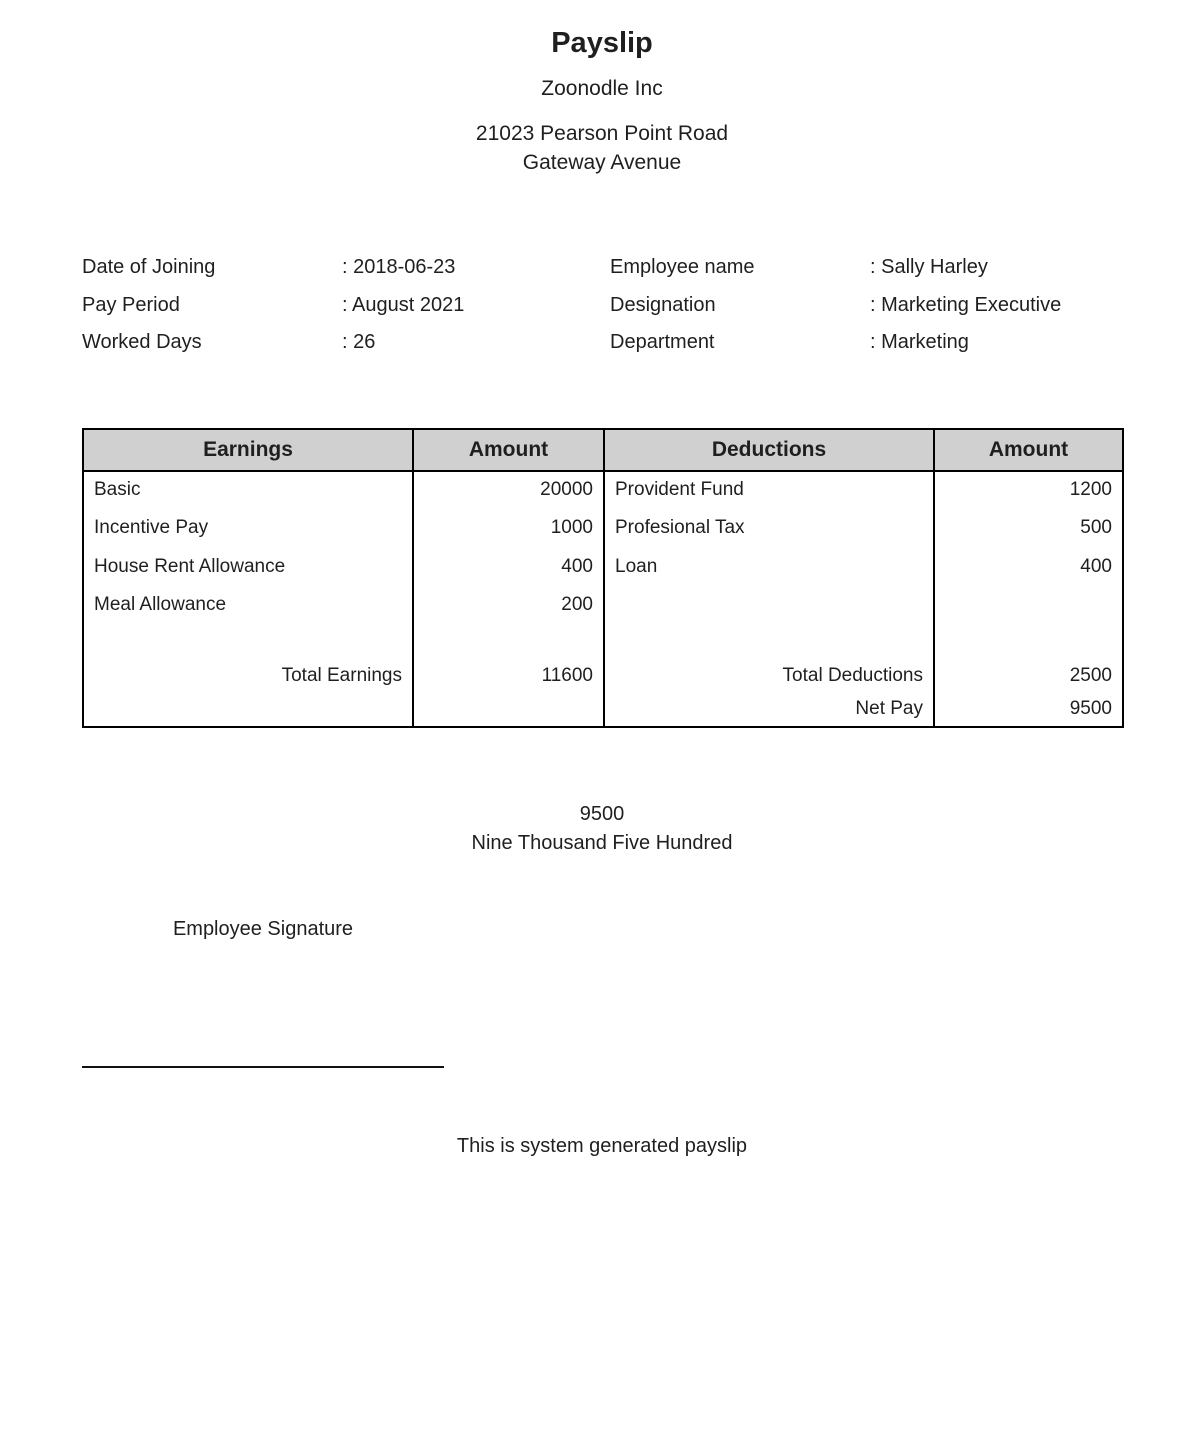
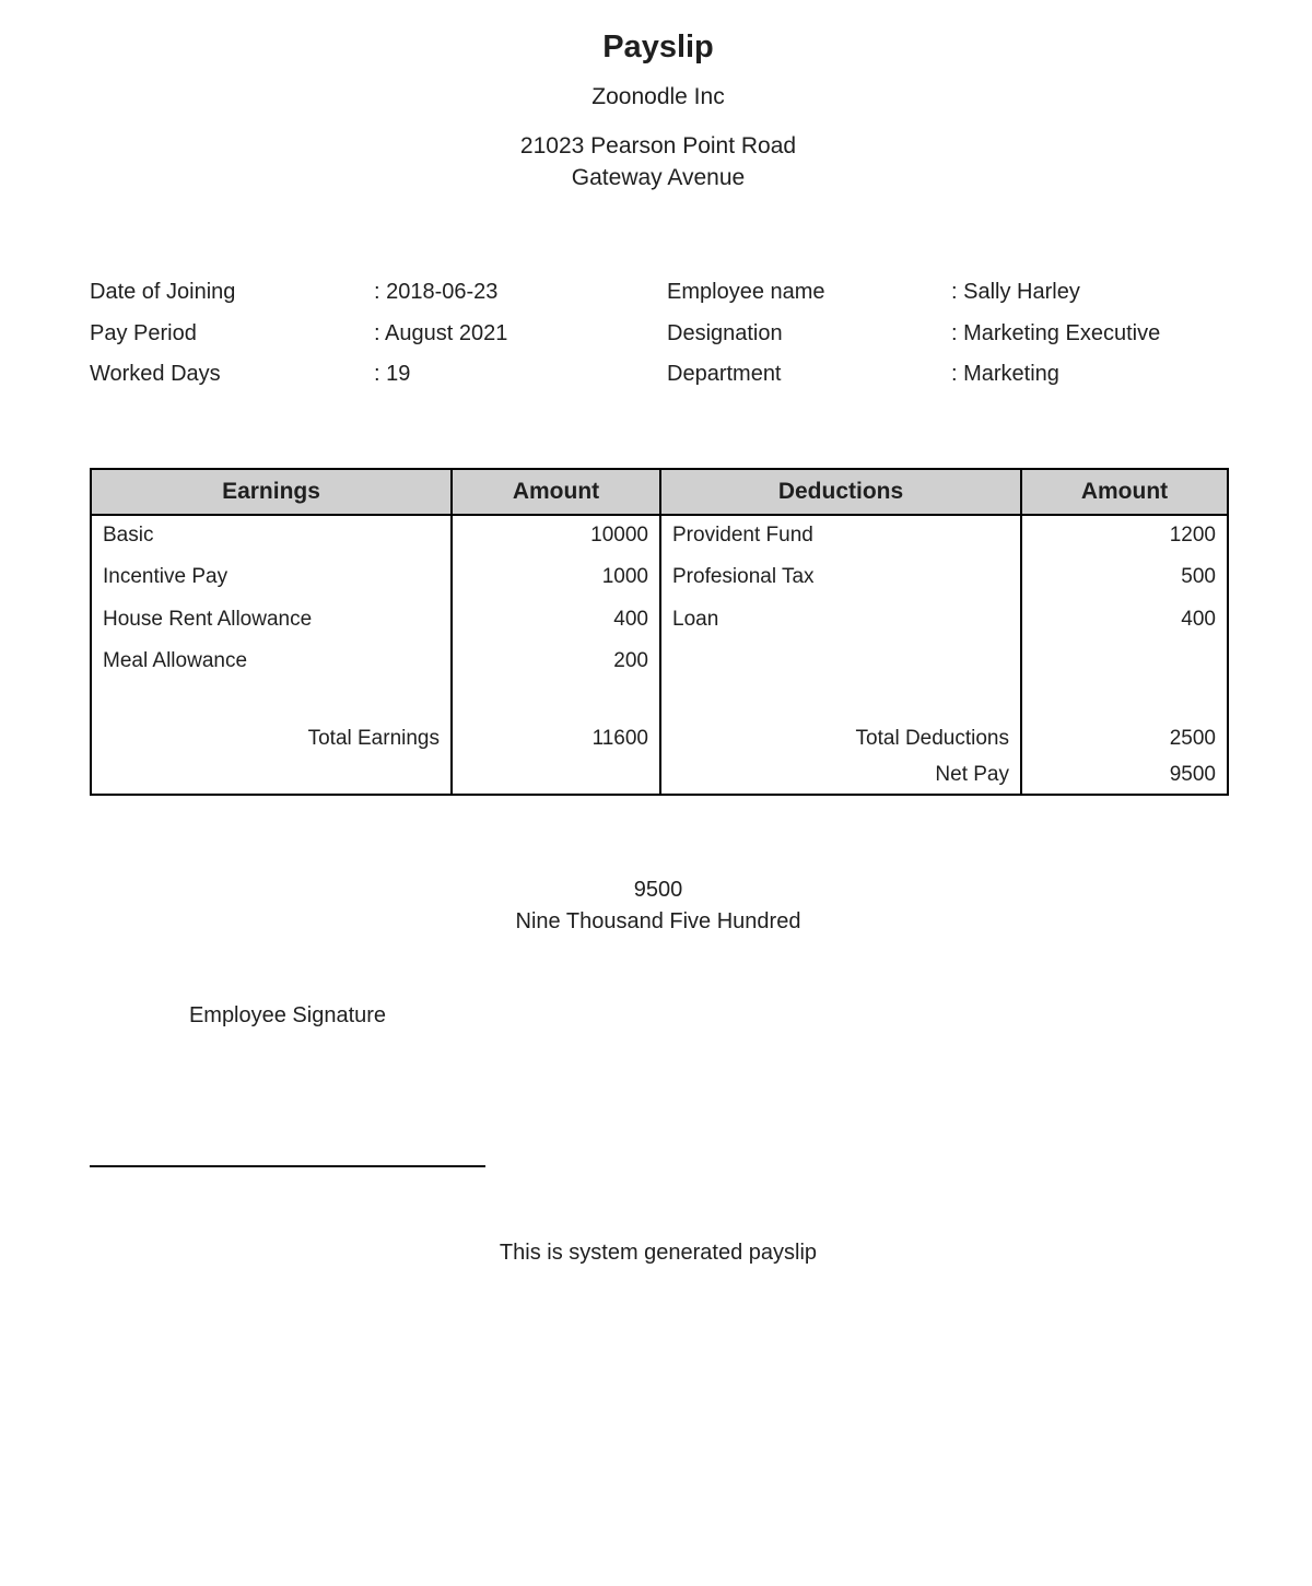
  Payslip
  Zoonodle Inc
  21023 Pearson Point Road
  Gateway Avenue
  Date of Joining
  : 2018-06-23
  Pay Period
  : August 2021
  Worked Days
- : 26
+ : 19
  Employee name
  : Sally Harley
  Designation
  : Marketing Executive
  Department
  : Marketing
  Earnings	Amount	Deductions	Amount
- Basic	20000	Provident Fund	1200
+ Basic	10000	Provident Fund	1200
  Incentive Pay	1000	Profesional Tax	500
  House Rent Allowance	400	Loan	400
  Meal Allowance	200
  Total Earnings	11600	Total Deductions	2500
  		Net Pay	9500
  9500
  Nine Thousand Five Hundred
  Employee Signature
  This is system generated payslip
